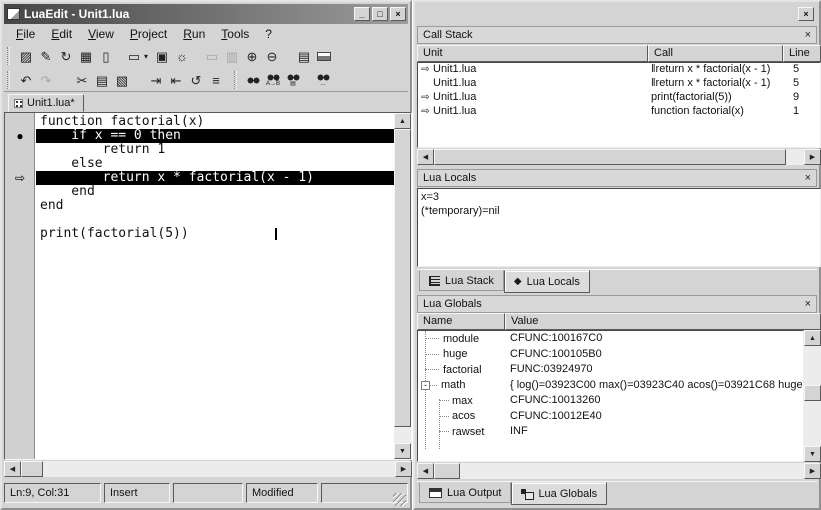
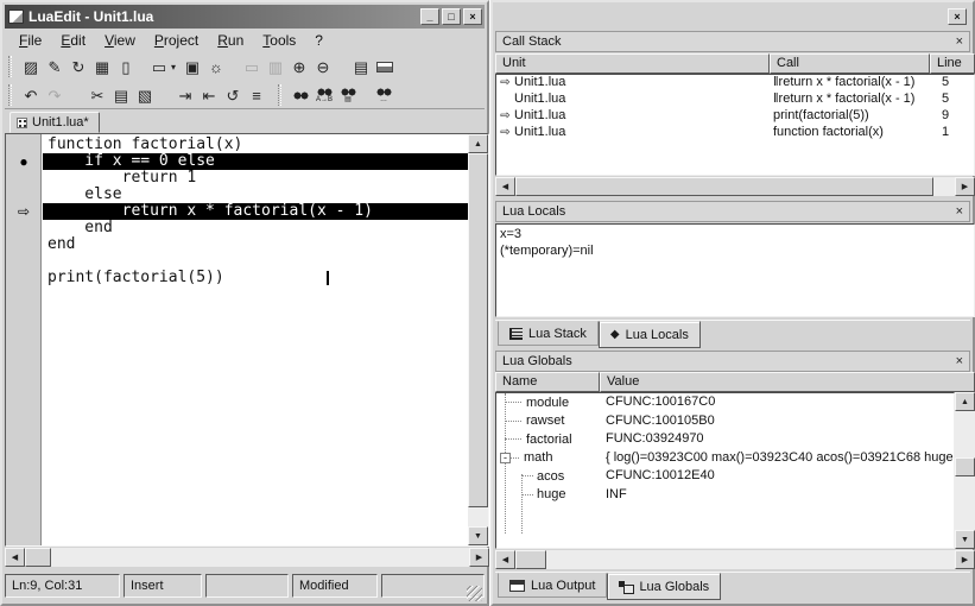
  LuaEdit - Unit1.lua
  _
  □
  ×
  File
  Edit
  View
  Project
  Run
  Tools
  ?
  ▨
  ✎
  ↻
  ▦
  ▯
  ▭
  ▾
  ▣
  ☼
  ▭
  ▥
  ⊕
  ⊖
  ▤
  ↶
  ↷
  ✂
  ▤
  ▧
  ⇥
  ⇤
  ↺
  ≡
  Unit1.lua*
  ●
  ⇨
  function factorial(x)
- if x == 0 then
+ if x == 0 else
  return 1
  else
  return x * factorial(x - 1)
  end
  end
  print(factorial(5))
  Ln:9, Col:31
  Insert
  Modified
  ×
  Call Stack
  ×
  Unit
  Call
  Line
  ⇨ Unit1.lua
  ‖return x * factorial(x - 1)
  5
  Unit1.lua
  ‖return x * factorial(x - 1)
  5
  ⇨ Unit1.lua
  print(factorial(5))
  9
  ⇨ Unit1.lua
  function factorial(x)
  1
  Lua Locals
  ×
  x=3
  (*temporary)=nil
  Lua Stack
  ◆
  Lua Locals
  Lua Globals
  ×
  Name
  Value
  module
  CFUNC:100167C0
- huge
+ rawset
  CFUNC:100105B0
  factorial
  FUNC:03924970
  -
  math
  { log()=03923C00 max()=03923C40 acos()=03921C68 huge
- max
- CFUNC:10013260
  acos
  CFUNC:10012E40
- rawset
+ huge
  INF
  Lua Output
  Lua Globals
